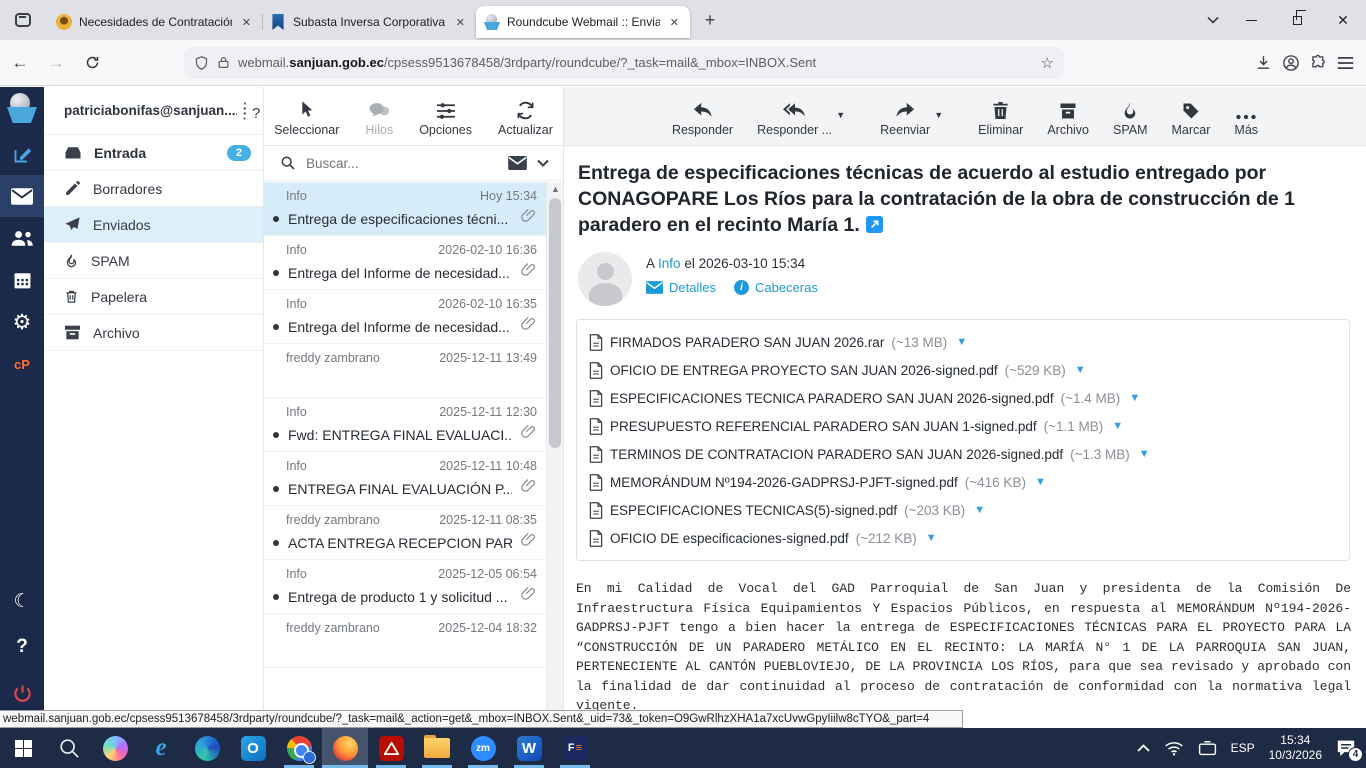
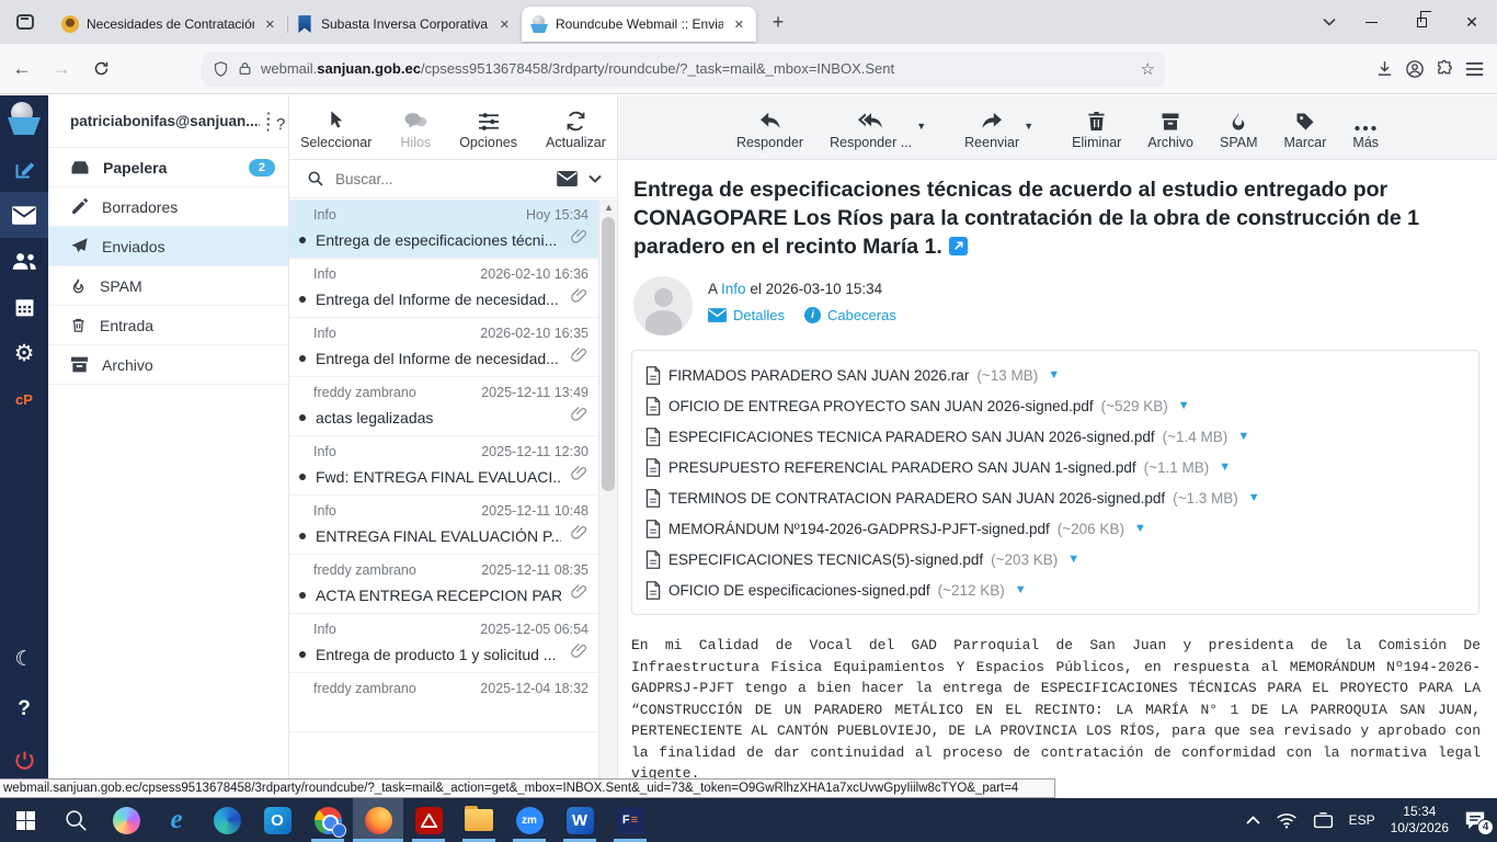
  Necesidades de Contratació
  ✕
  Subasta Inversa Corporativa
  ✕
  Roundcube Webmail :: Envia
  ✕
  +
  ✕
  ←
  →
  webmail.sanjuan.gob.ec/cpsess9513678458/3rdparty/roundcube/?_task=mail&_mbox=INBOX.Sent
  ☆
  ⚙
  cP
  ☾
  ?
  patriciabonifas@sanjuan...
  ⋮
  ⋮?
- Entrada
+ Papelera
  2
  Borradores
  Enviados
  SPAM
- Papelera
+ Entrada
  Archivo
  Seleccionar
  Hilos
  Opciones
  Actualizar
  Buscar...
  Info
  Hoy 15:34
  Entrega de especificaciones técni...
  Info
  2026-02-10 16:36
  Entrega del Informe de necesidad...
  Info
  2026-02-10 16:35
  Entrega del Informe de necesidad...
  freddy zambrano
  2025-12-11 13:49
+ actas legalizadas
  Info
  2025-12-11 12:30
  Fwd: ENTREGA FINAL EVALUACI..
  Info
  2025-12-11 10:48
  ENTREGA FINAL EVALUACIÓN P..
  freddy zambrano
  2025-12-11 08:35
  ACTA ENTREGA RECEPCION PAR
  Info
  2025-12-05 06:54
  Entrega de producto 1 y solicitud ...
  freddy zambrano
  2025-12-04 18:32
  ▲
  Responder
  Responder ...
  ▼
  Reenviar
  ▼
  Eliminar
  Archivo
  SPAM
  Marcar
  Más
  Entrega de especificaciones técnicas de acuerdo al estudio entregado por CONAGOPARE Los Ríos para la contratación de la obra de construcción de 1 paradero en el recinto María 1.
  A Info el 2026-03-10 15:34
  Detalles
  i
  Cabeceras
  FIRMADOS PARADERO SAN JUAN 2026.rar
  (~13 MB)
  ▼
  OFICIO DE ENTREGA PROYECTO SAN JUAN 2026-signed.pdf
  (~529 KB)
  ▼
  ESPECIFICACIONES TECNICA PARADERO SAN JUAN 2026-signed.pdf
  (~1.4 MB)
  ▼
  PRESUPUESTO REFERENCIAL PARADERO SAN JUAN 1-signed.pdf
  (~1.1 MB)
  ▼
  TERMINOS DE CONTRATACION PARADERO SAN JUAN 2026-signed.pdf
  (~1.3 MB)
  ▼
  MEMORÁNDUM Nº194-2026-GADPRSJ-PJFT-signed.pdf
- (~416 KB)
+ (~206 KB)
  ▼
  ESPECIFICACIONES TECNICAS(5)-signed.pdf
  (~203 KB)
  ▼
  OFICIO DE especificaciones-signed.pdf
  (~212 KB)
  ▼
  En mi Calidad de Vocal del GAD Parroquial de San Juan y presidenta de la Comisión De Infraestructura Física Equipamientos Y Espacios Públicos, en respuesta al MEMORÁNDUM Nº194-2026-GADPRSJ-PJFT tengo a bien hacer la entrega de ESPECIFICACIONES TÉCNICAS PARA EL PROYECTO PARA LA “CONSTRUCCIÓN DE UN PARADERO METÁLICO EN EL RECINTO: LA MARÍA N° 1 DE LA PARROQUIA SAN JUAN, PERTENECIENTE AL CANTÓN PUEBLOVIEJO, DE LA PROVINCIA LOS RÍOS, para que sea revisado y aprobado con la finalidad de dar continuidad al proceso de contratación de conformidad con la normativa legal vigente.
  webmail.sanjuan.gob.ec/cpsess9513678458/3rdparty/roundcube/?_task=mail&_action=get&_mbox=INBOX.Sent&_uid=73&_token=O9GwRlhzXHA1a7xcUvwGpyIiilw8cTYO&_part=4
  e
  O
  zm
  W
  F
  ≡
  ESP
  15:34
  10/3/2026
  4
